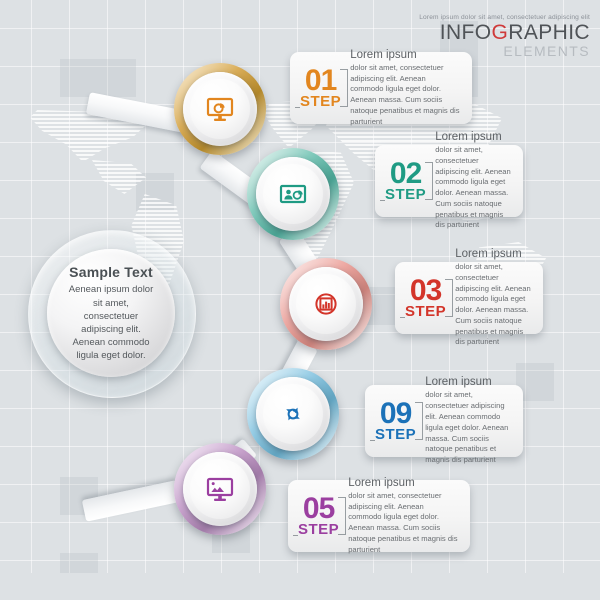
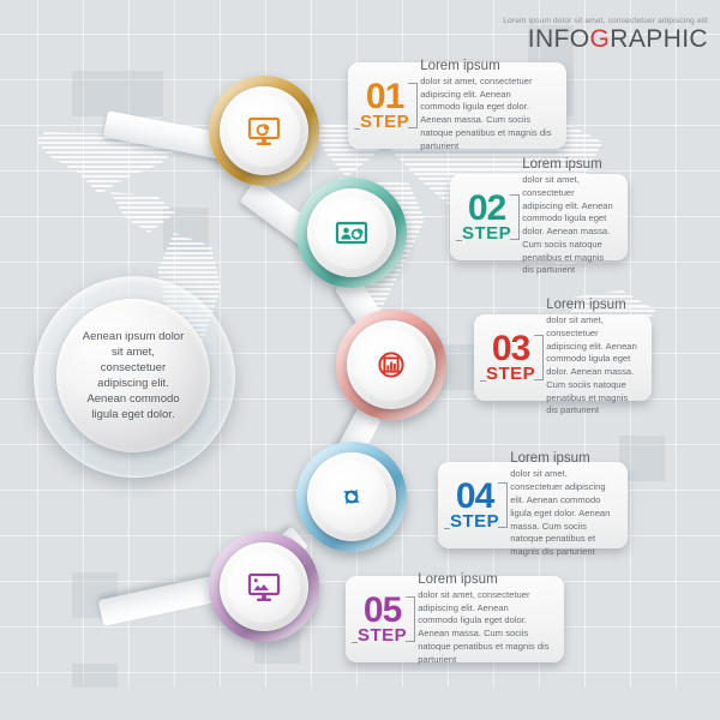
- Sample Text
  Aenean ipsum dolor sit amet, consectetuer adipiscing elit. Aenean commodo ligula eget dolor.
  01
  STEP
  Lorem ipsum
  dolor sit amet, consectetuer adipiscing elit. Aenean commodo ligula eget dolor. Aenean massa. Cum sociis natoque penatibus et magnis dis parturient
  02
  STEP
  Lorem ipsum
  dolor sit amet, consectetuer adipiscing elit. Aenean commodo ligula eget dolor. Aenean massa. Cum sociis natoque penatibus et magnis dis parturient
  03
  STEP
  Lorem ipsum
  dolor sit amet, consectetuer adipiscing elit. Aenean commodo ligula eget dolor. Aenean massa. Cum sociis natoque penatibus et magnis dis parturient
- 09
+ 04
  STEP
  Lorem ipsum
  dolor sit amet, consectetuer adipiscing elit. Aenean commodo ligula eget dolor. Aenean massa. Cum sociis natoque penatibus et magnis dis parturient
  05
  STEP
  Lorem ipsum
  dolor sit amet, consectetuer adipiscing elit. Aenean commodo ligula eget dolor. Aenean massa. Cum sociis natoque penatibus et magnis dis parturient
  INFOGRAPHIC
- ELEMENTS
